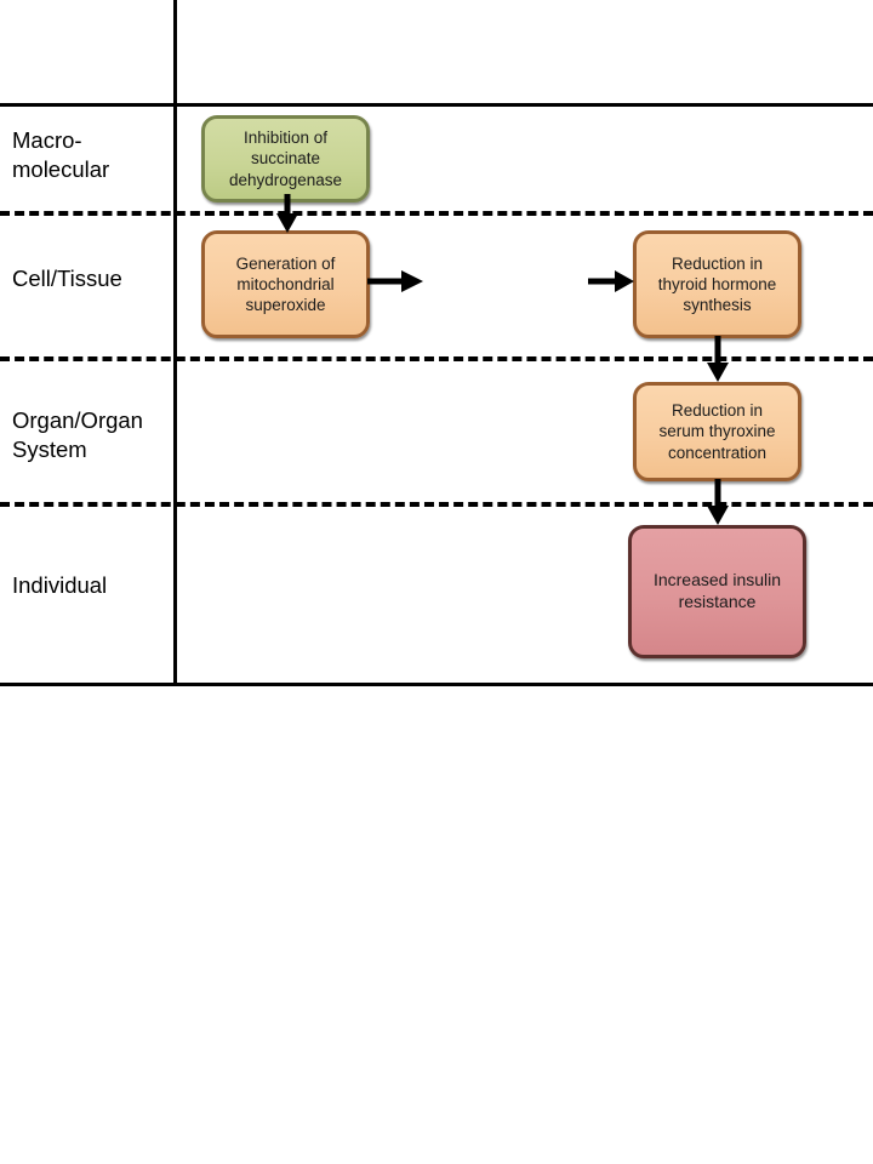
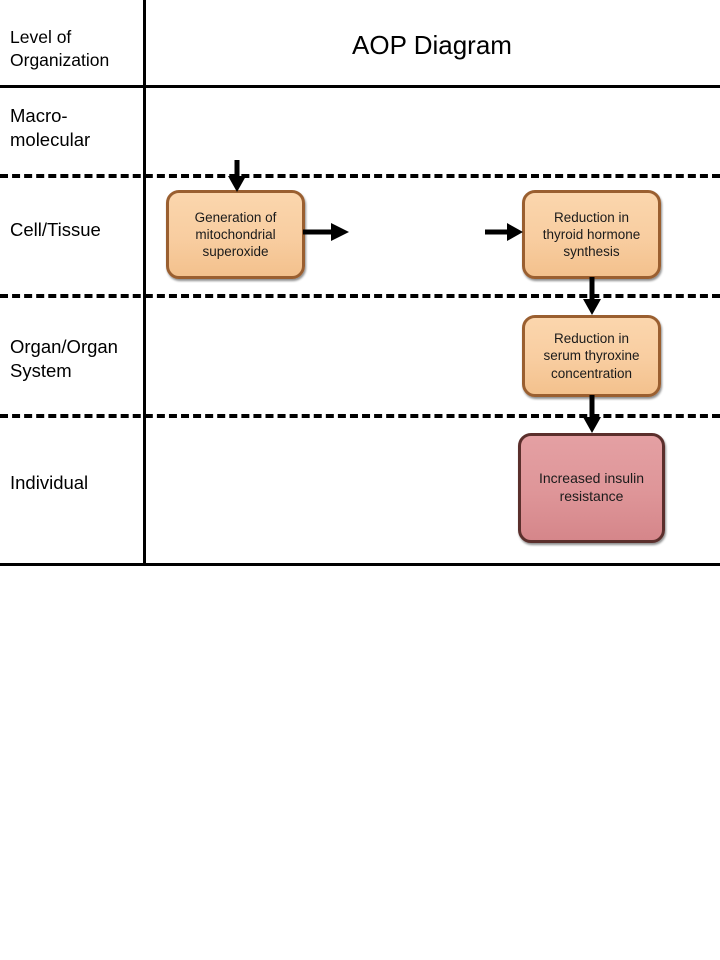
+ Level of
+ Organization
+ AOP Diagram
  Macro-
  molecular
  Cell/Tissue
  Organ/Organ
  System
  Individual
- Inhibition of
- succinate
- dehydrogenase
  Generation of
  mitochondrial
  superoxide
  Reduction in
  thyroid hormone
  synthesis
  Reduction in
  serum thyroxine
  concentration
  Increased insulin
  resistance
